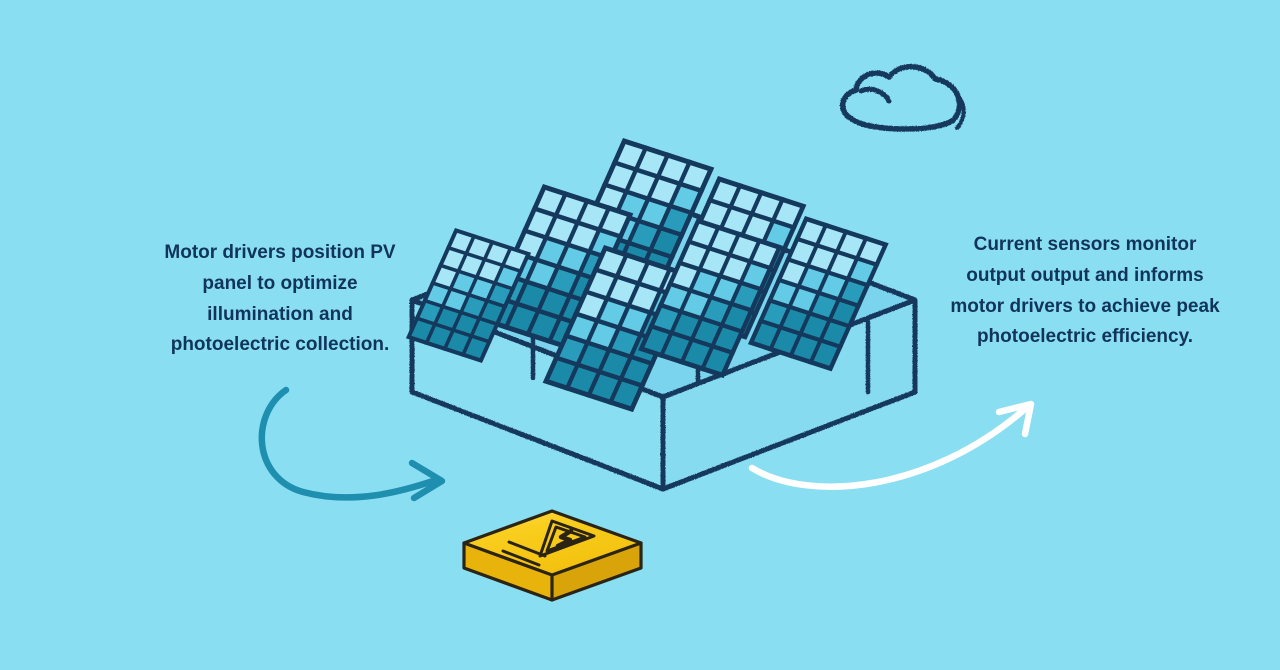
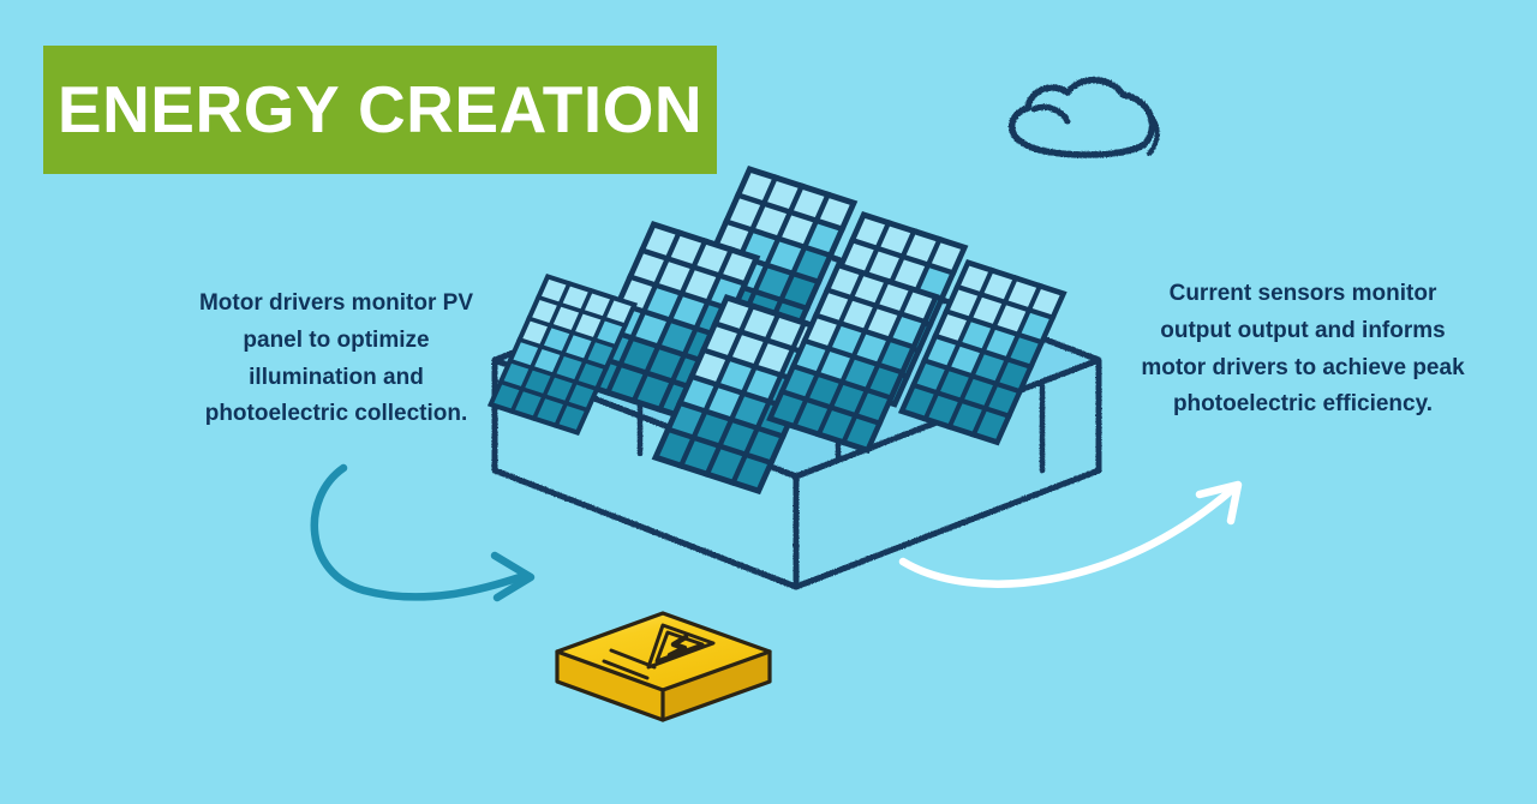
+ ENERGY CREATION
- Motor drivers position PV panel to optimize illumination and photoelectric collection.
+ Motor drivers monitor PV panel to optimize illumination and photoelectric collection.
  Current sensors monitor output output and informs motor drivers to achieve peak photoelectric efficiency.
